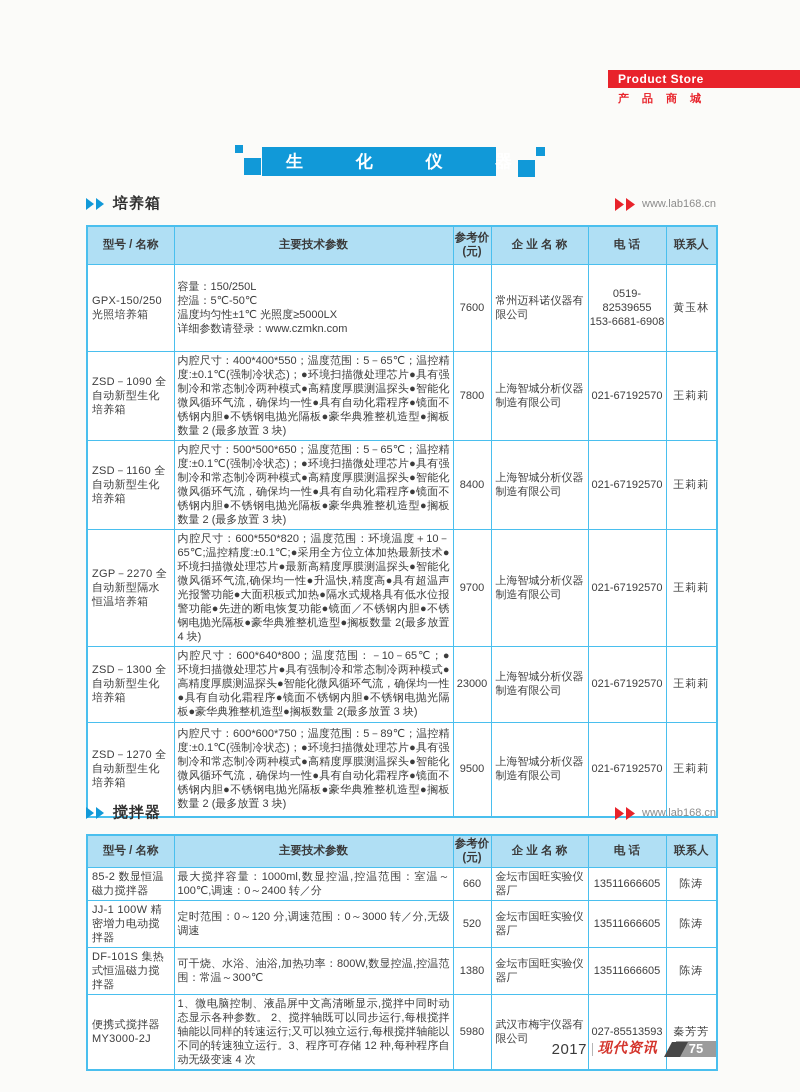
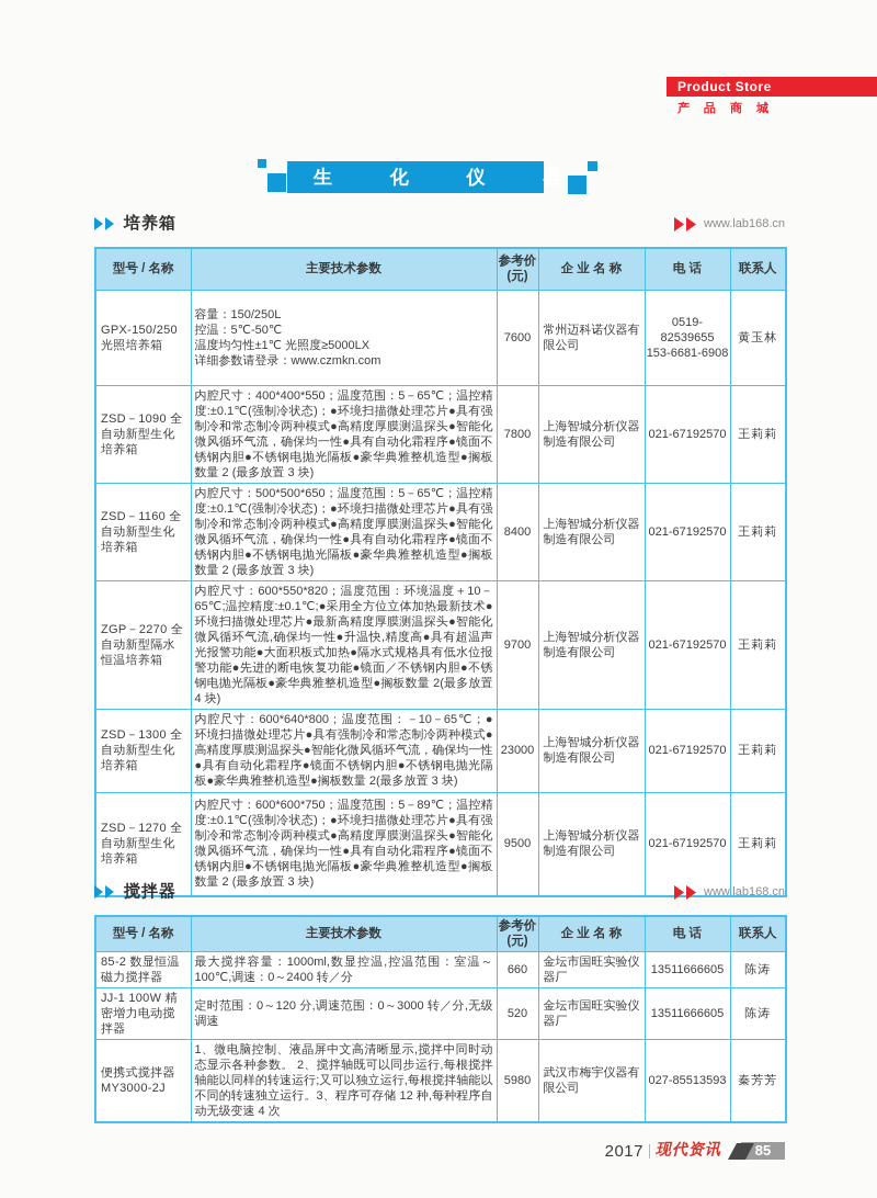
  Product Store
  产 品 商 城
  生 化 仪 器
  培养箱
  www.lab168.cn
  型号 / 名称	主要技术参数	参考价 (元)	企 业 名 称	电 话	联系人
  GPX-150/250 光照培养箱	容量：150/250L 控温：5℃-50℃ 温度均匀性±1℃ 光照度≥5000LX 详细参数请登录：www.czmkn.com	7600	常州迈科诺仪器有限公司	0519-82539655 153-6681-6908	黄玉林
  ZSD－1090 全自动新型生化培养箱	内腔尺寸：400*400*550；温度范围：5－65℃；温控精度:±0.1℃(强制冷状态)；●环境扫描微处理芯片●具有强制冷和常态制冷两种模式●高精度厚膜测温探头●智能化微风循环气流，确保均一性●具有自动化霜程序●镜面不锈钢内胆●不锈钢电抛光隔板●豪华典雅整机造型●搁板数量 2 (最多放置 3 块)	7800	上海智城分析仪器制造有限公司	021-67192570	王莉莉
  ZSD－1160 全自动新型生化培养箱	内腔尺寸：500*500*650；温度范围：5－65℃；温控精度:±0.1℃(强制冷状态)；●环境扫描微处理芯片●具有强制冷和常态制冷两种模式●高精度厚膜测温探头●智能化微风循环气流，确保均一性●具有自动化霜程序●镜面不锈钢内胆●不锈钢电抛光隔板●豪华典雅整机造型●搁板数量 2 (最多放置 3 块)	8400	上海智城分析仪器制造有限公司	021-67192570	王莉莉
  ZGP－2270 全自动新型隔水恒温培养箱	内腔尺寸：600*550*820；温度范围：环境温度＋10－65℃;温控精度:±0.1℃;●采用全方位立体加热最新技术●环境扫描微处理芯片●最新高精度厚膜测温探头●智能化微风循环气流,确保均一性●升温快,精度高●具有超温声光报警功能●大面积板式加热●隔水式规格具有低水位报警功能●先进的断电恢复功能●镜面／不锈钢内胆●不锈钢电抛光隔板●豪华典雅整机造型●搁板数量 2(最多放置 4 块)	9700	上海智城分析仪器制造有限公司	021-67192570	王莉莉
  ZSD－1300 全自动新型生化培养箱	内腔尺寸：600*640*800；温度范围：－10－65℃；●环境扫描微处理芯片●具有强制冷和常态制冷两种模式●高精度厚膜测温探头●智能化微风循环气流，确保均一性●具有自动化霜程序●镜面不锈钢内胆●不锈钢电抛光隔板●豪华典雅整机造型●搁板数量 2(最多放置 3 块)	23000	上海智城分析仪器制造有限公司	021-67192570	王莉莉
  ZSD－1270 全自动新型生化培养箱	内腔尺寸：600*600*750；温度范围：5－89℃；温控精度:±0.1℃(强制冷状态)；●环境扫描微处理芯片●具有强制冷和常态制冷两种模式●高精度厚膜测温探头●智能化微风循环气流，确保均一性●具有自动化霜程序●镜面不锈钢内胆●不锈钢电抛光隔板●豪华典雅整机造型●搁板数量 2 (最多放置 3 块)	9500	上海智城分析仪器制造有限公司	021-67192570	王莉莉
  搅拌器
  www.lab168.cn
  型号 / 名称	主要技术参数	参考价 (元)	企 业 名 称	电 话	联系人
  85-2 数显恒温磁力搅拌器	最大搅拌容量：1000ml,数显控温,控温范围：室温～100℃,调速：0～2400 转／分	660	金坛市国旺实验仪器厂	13511666605	陈涛
  JJ-1 100W 精密增力电动搅拌器	定时范围：0～120 分,调速范围：0～3000 转／分,无级调速	520	金坛市国旺实验仪器厂	13511666605	陈涛
- DF-101S 集热式恒温磁力搅拌器	可干烧、水浴、油浴,加热功率：800W,数显控温,控温范围：常温～300℃	1380	金坛市国旺实验仪器厂	13511666605	陈涛
  便携式搅拌器 MY3000-2J	1、微电脑控制、液晶屏中文高清晰显示,搅拌中同时动态显示各种参数。 2、搅拌轴既可以同步运行,每根搅拌轴能以同样的转速运行;又可以独立运行,每根搅拌轴能以不同的转速独立运行。3、程序可存储 12 种,每种程序自动无级变速 4 次	5980	武汉市梅宇仪器有限公司	027-85513593	秦芳芳
  2017
  现代资讯
- 75
+ 85
